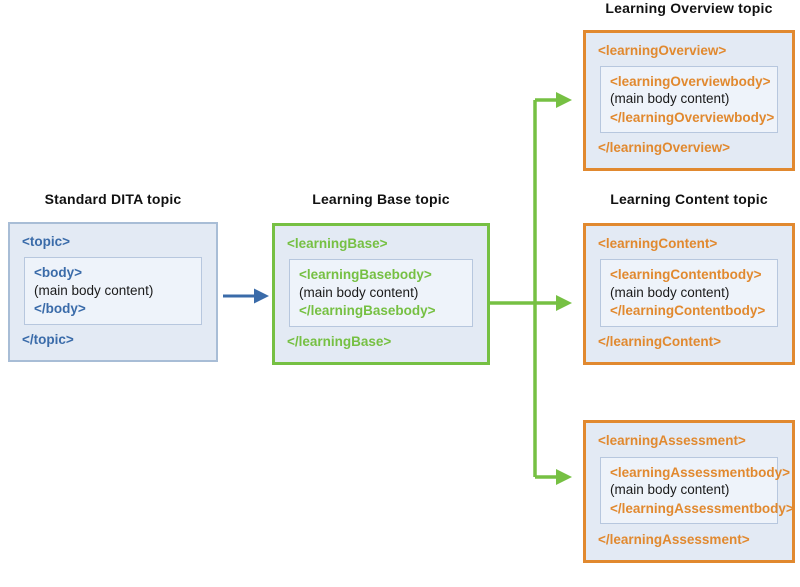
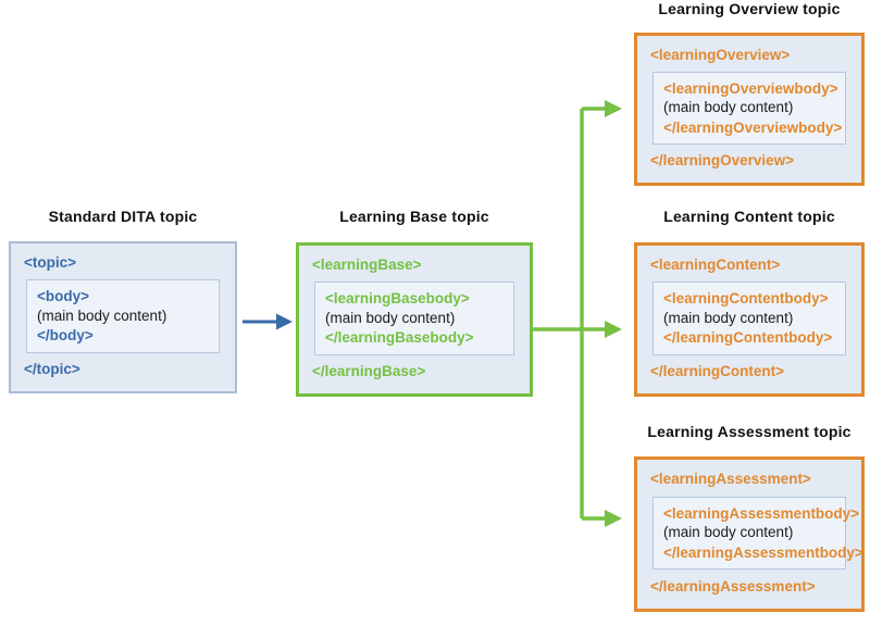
  Standard DITA topic
  <topic>
  <body>
  (main body content)
  </body>
  </topic>
  Learning Base topic
  <learningBase>
  <learningBasebody>
  (main body content)
  </learningBasebody>
  </learningBase>
  Learning Overview topic
  <learningOverview>
  <learningOverviewbody>
  (main body content)
  </learningOverviewbody>
  </learningOverview>
  Learning Content topic
  <learningContent>
  <learningContentbody>
  (main body content)
  </learningContentbody>
  </learningContent>
+ Learning Assessment topic
  <learningAssessment>
  <learningAssessmentbody>
  (main body content)
  </learningAssessmentbody>
  </learningAssessment>
